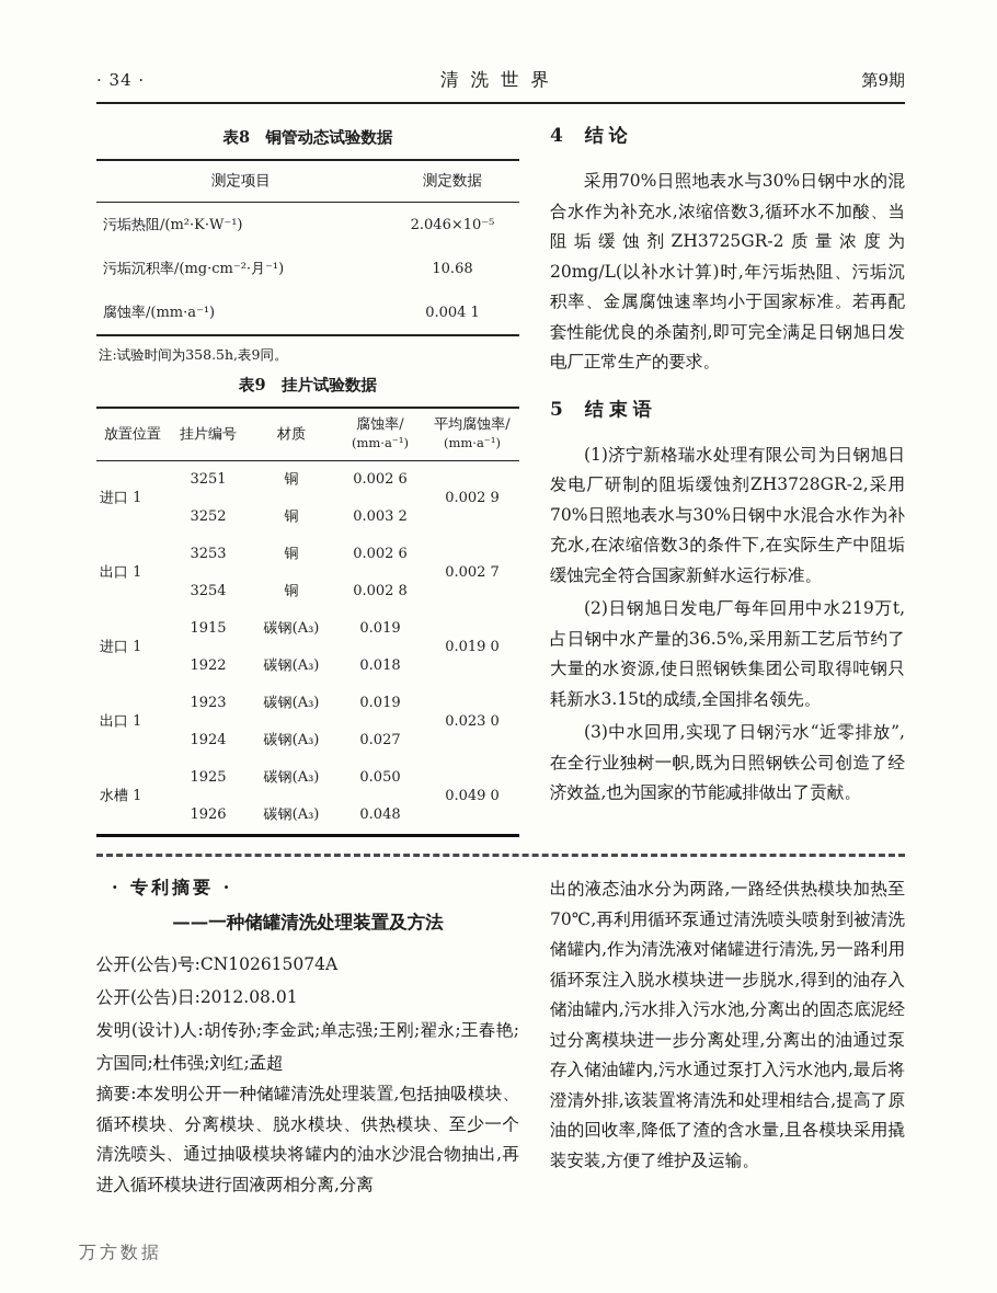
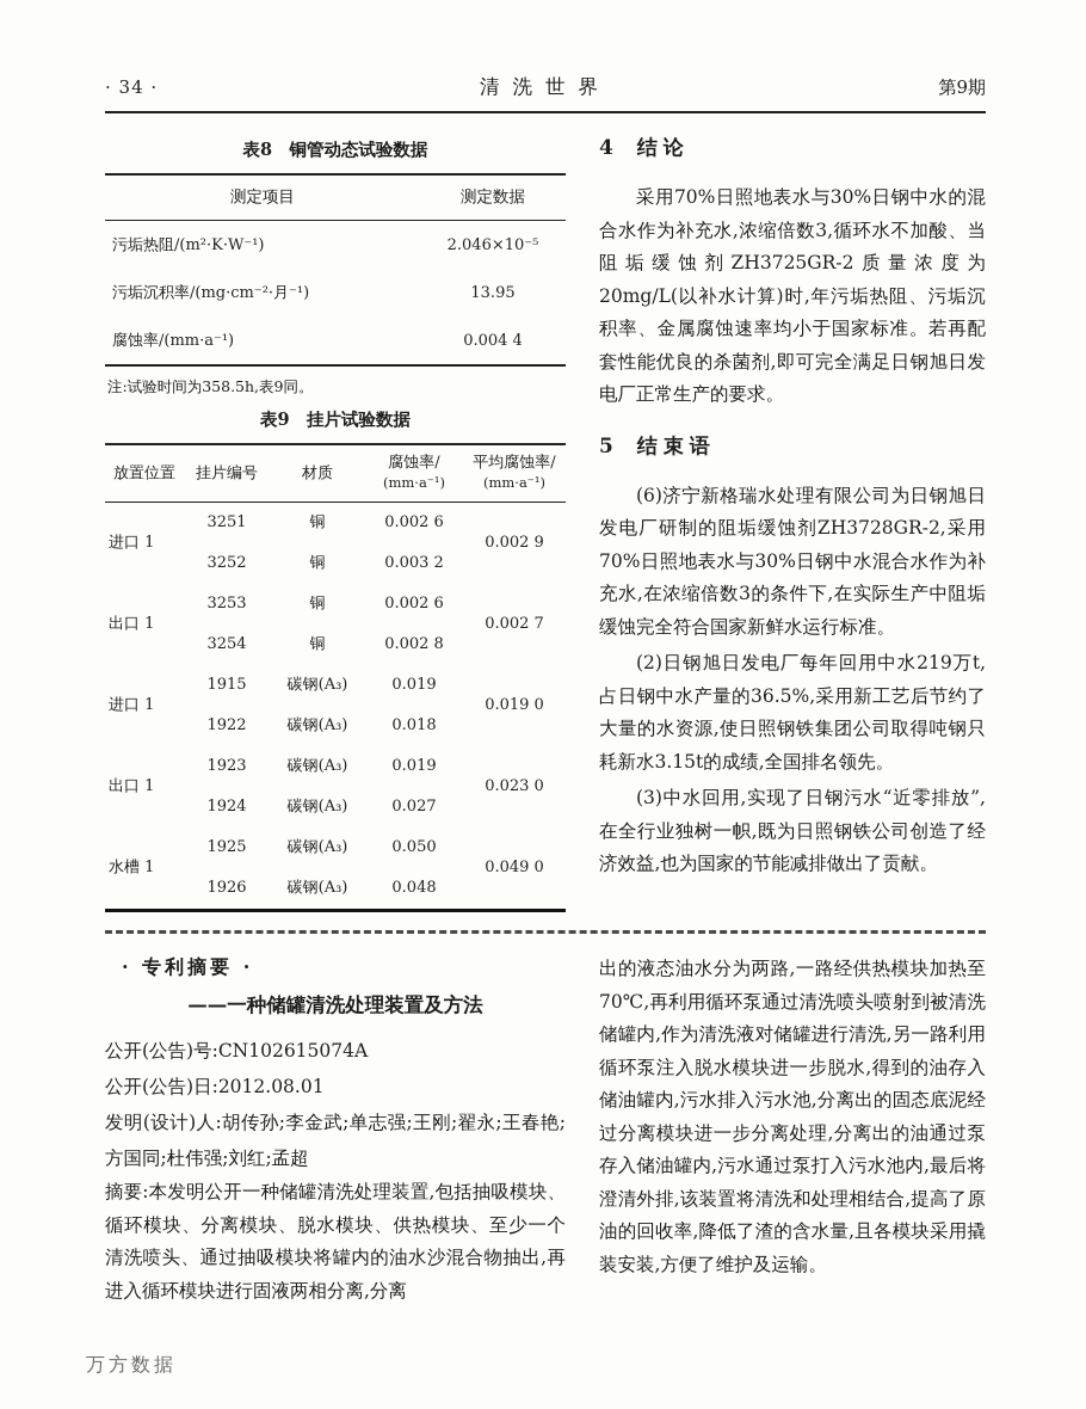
  · 34 ·
  清洗世界
  第9期
  表8 铜管动态试验数据
  测定项目	测定数据
  污垢热阻/(m²·K·W⁻¹)	2.046×10⁻⁵
- 污垢沉积率/(mg·cm⁻²·月⁻¹)	10.68
+ 污垢沉积率/(mg·cm⁻²·月⁻¹)	13.95
- 腐蚀率/(mm·a⁻¹)	0.004 1
+ 腐蚀率/(mm·a⁻¹)	0.004 4
  注:试验时间为358.5h,表9同。
  表9 挂片试验数据
  放置位置	挂片编号	材质	腐蚀率/ (mm·a⁻¹)	平均腐蚀率/ (mm·a⁻¹)
  进口 1	3251	铜	0.002 6	0.002 9
  3252	铜	0.003 2
  出口 1	3253	铜	0.002 6	0.002 7
  3254	铜	0.002 8
  进口 1	1915	碳钢(A₃)	0.019	0.019 0
  1922	碳钢(A₃)	0.018
  出口 1	1923	碳钢(A₃)	0.019	0.023 0
  1924	碳钢(A₃)	0.027
  水槽 1	1925	碳钢(A₃)	0.050	0.049 0
  1926	碳钢(A₃)	0.048
  4
  结论
  采用70%日照地表水与30%日钢中水的混合水作为补充水,浓缩倍数3,循环水不加酸、当阻垢缓蚀剂ZH3725GR-2质量浓度为20mg/L(以补水计算)时,年污垢热阻、污垢沉积率、金属腐蚀速率均小于国家标准。若再配套性能优良的杀菌剂,即可完全满足日钢旭日发电厂正常生产的要求。
  5
  结束语
- (1)济宁新格瑞水处理有限公司为日钢旭日发电厂研制的阻垢缓蚀剂ZH3728GR-2,采用70%日照地表水与30%日钢中水混合水作为补充水,在浓缩倍数3的条件下,在实际生产中阻垢缓蚀完全符合国家新鲜水运行标准。
+ (6)济宁新格瑞水处理有限公司为日钢旭日发电厂研制的阻垢缓蚀剂ZH3728GR-2,采用70%日照地表水与30%日钢中水混合水作为补充水,在浓缩倍数3的条件下,在实际生产中阻垢缓蚀完全符合国家新鲜水运行标准。
  (2)日钢旭日发电厂每年回用中水219万t,占日钢中水产量的36.5%,采用新工艺后节约了大量的水资源,使日照钢铁集团公司取得吨钢只耗新水3.15t的成绩,全国排名领先。
  (3)中水回用,实现了日钢污水“近零排放”,在全行业独树一帜,既为日照钢铁公司创造了经济效益,也为国家的节能减排做出了贡献。
  · 专利摘要 ·
  ——一种储罐清洗处理装置及方法
  公开(公告)号:CN102615074A
  公开(公告)日:2012.08.01
  发明(设计)人:胡传孙;李金武;单志强;王刚;翟永;王春艳;方国同;杜伟强;刘红;孟超
  摘要:本发明公开一种储罐清洗处理装置,包括抽吸模块、循环模块、分离模块、脱水模块、供热模块、至少一个清洗喷头、通过抽吸模块将罐内的油水沙混合物抽出,再进入循环模块进行固液两相分离,分离
  出的液态油水分为两路,一路经供热模块加热至70℃,再利用循环泵通过清洗喷头喷射到被清洗储罐内,作为清洗液对储罐进行清洗,另一路利用循环泵注入脱水模块进一步脱水,得到的油存入储油罐内,污水排入污水池,分离出的固态底泥经过分离模块进一步分离处理,分离出的油通过泵存入储油罐内,污水通过泵打入污水池内,最后将澄清外排,该装置将清洗和处理相结合,提高了原油的回收率,降低了渣的含水量,且各模块采用撬装安装,方便了维护及运输。
  万方数据
